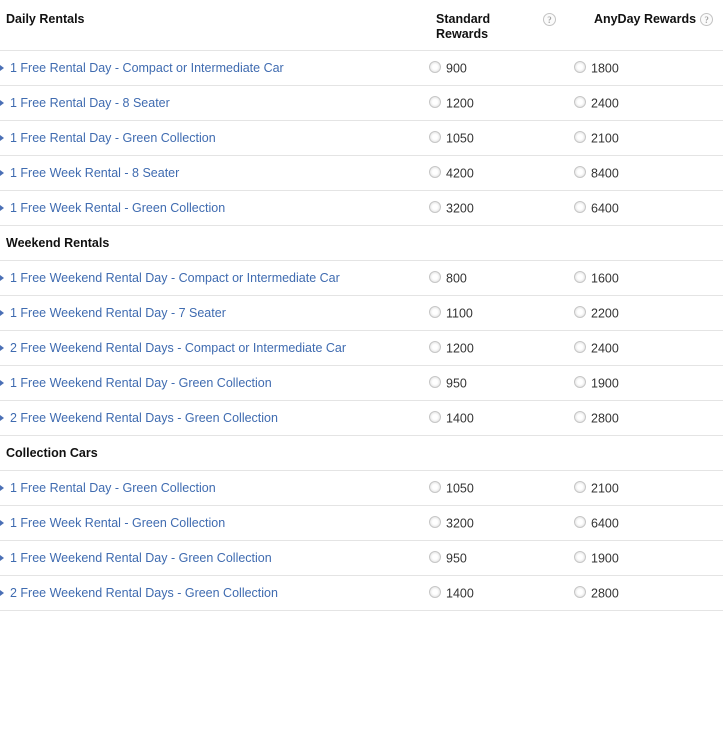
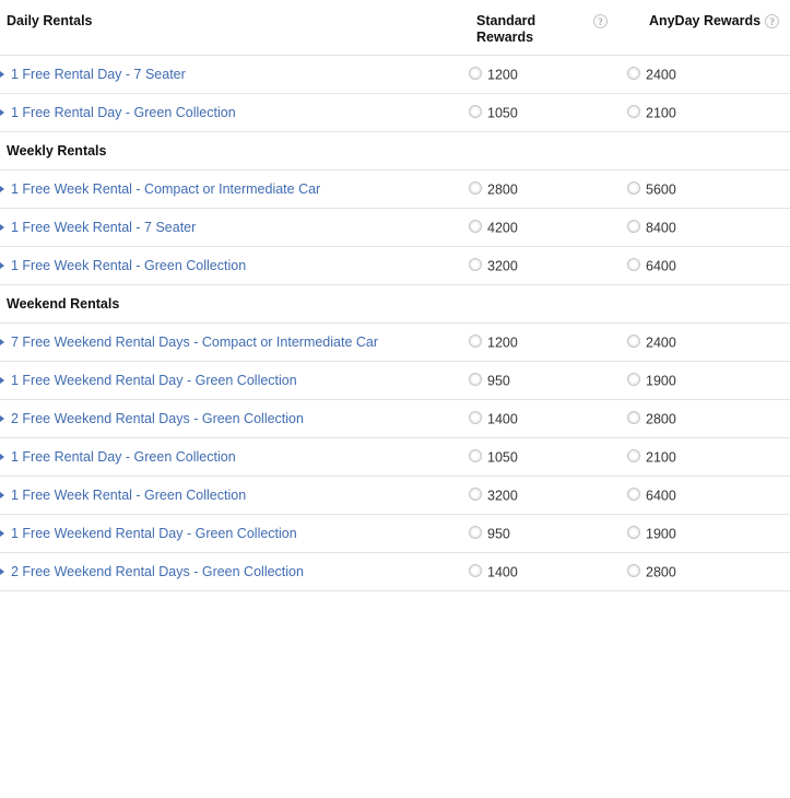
  Daily Rentals	Standard Rewards ?	AnyDay Rewards ?
- 1 Free Rental Day - Compact or Intermediate Car	900	1800
- 1 Free Rental Day - 8 Seater	1200	2400
+ 1 Free Rental Day - 7 Seater	1200	2400
  1 Free Rental Day - Green Collection	1050	2100
+ Weekly Rentals
+ 1 Free Week Rental - Compact or Intermediate Car	2800	5600
- 1 Free Week Rental - 8 Seater	4200	8400
+ 1 Free Week Rental - 7 Seater	4200	8400
  1 Free Week Rental - Green Collection	3200	6400
  Weekend Rentals
- 1 Free Weekend Rental Day - Compact or Intermediate Car	800	1600
- 1 Free Weekend Rental Day - 7 Seater	1100	2200
- 2 Free Weekend Rental Days - Compact or Intermediate Car	1200	2400
+ 7 Free Weekend Rental Days - Compact or Intermediate Car	1200	2400
  1 Free Weekend Rental Day - Green Collection	950	1900
  2 Free Weekend Rental Days - Green Collection	1400	2800
- Collection Cars
  1 Free Rental Day - Green Collection	1050	2100
  1 Free Week Rental - Green Collection	3200	6400
  1 Free Weekend Rental Day - Green Collection	950	1900
  2 Free Weekend Rental Days - Green Collection	1400	2800
